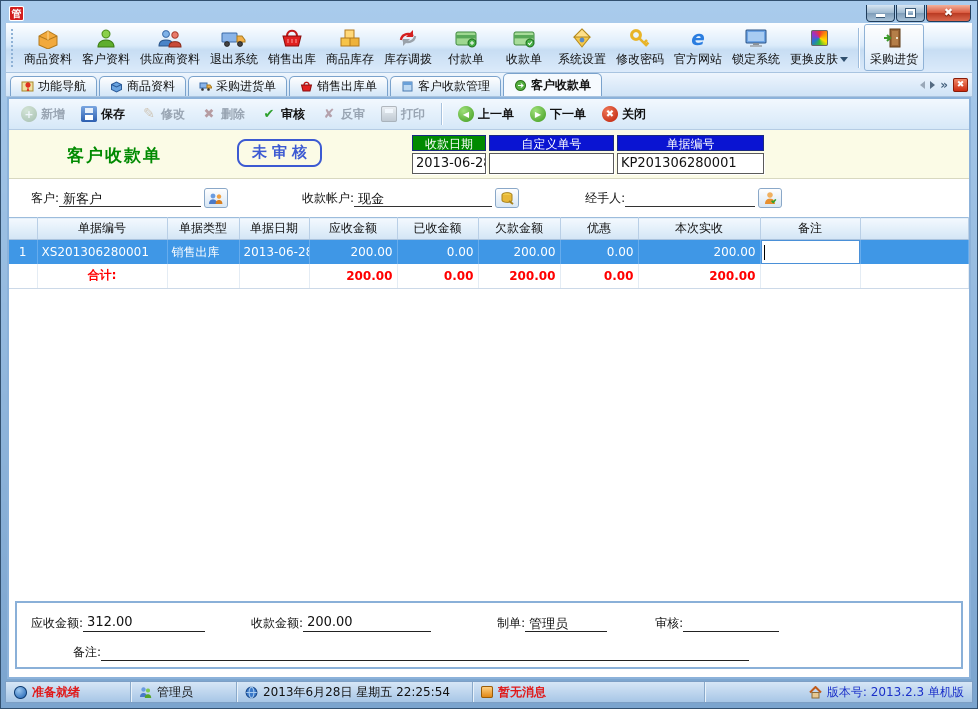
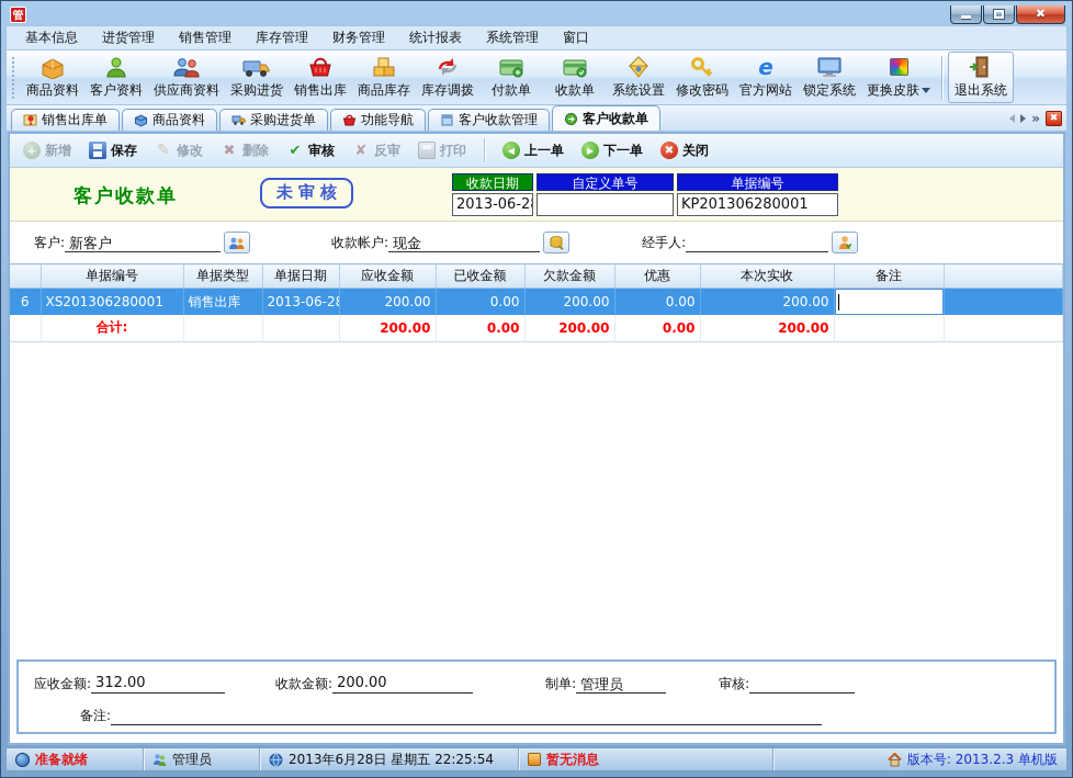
  管
  ✖
+ 基本信息
+ 进货管理
+ 销售管理
+ 库存管理
+ 财务管理
+ 统计报表
+ 系统管理
+ 窗口
  商品资料
  客户资料
  供应商资料
- 退出系统
+ 采购进货
  销售出库
  商品库存
  库存调拨
  付款单
  收款单
  系统设置
  修改密码
  e
  官方网站
  锁定系统
  更换皮肤
- 采购进货
+ 退出系统
- 功能导航
+ 销售出库单
  商品资料
  采购进货单
- 销售出库单
+ 功能导航
  客户收款管理
  客户收款单
  »
  ✖
  +
  新增
  保存
  ✎
  修改
  ✖
  删除
  ✔
  审核
  ✘
  反审
  打印
  ◀
  上一单
  ▶
  下一单
  ✖
  关闭
  客户收款单
  未审核
  收款日期
  2013-06-2
  自定义单号
  单据编号
  KP201306280001
  客户:
  新客户
  收款帐户:
  现金
  经手人:
  	单据编号	单据类型	单据日期	应收金额	已收金额	欠款金额	优惠	本次实收	备注
- 1	XS201306280001	销售出库	2013-06-2	200.00	0.00	200.00	0.00	200.00
+ 6	XS201306280001	销售出库	2013-06-2	200.00	0.00	200.00	0.00	200.00
  	合计:			200.00	0.00	200.00	0.00	200.00
  应收金额:
  312.00
  收款金额:
  200.00
  制单:
  管理员
  审核:
  备注:
  准备就绪
  管理员
  2013年6月28日 星期五 22:25:54
  暂无消息
  版本号: 2013.2.3 单机版
